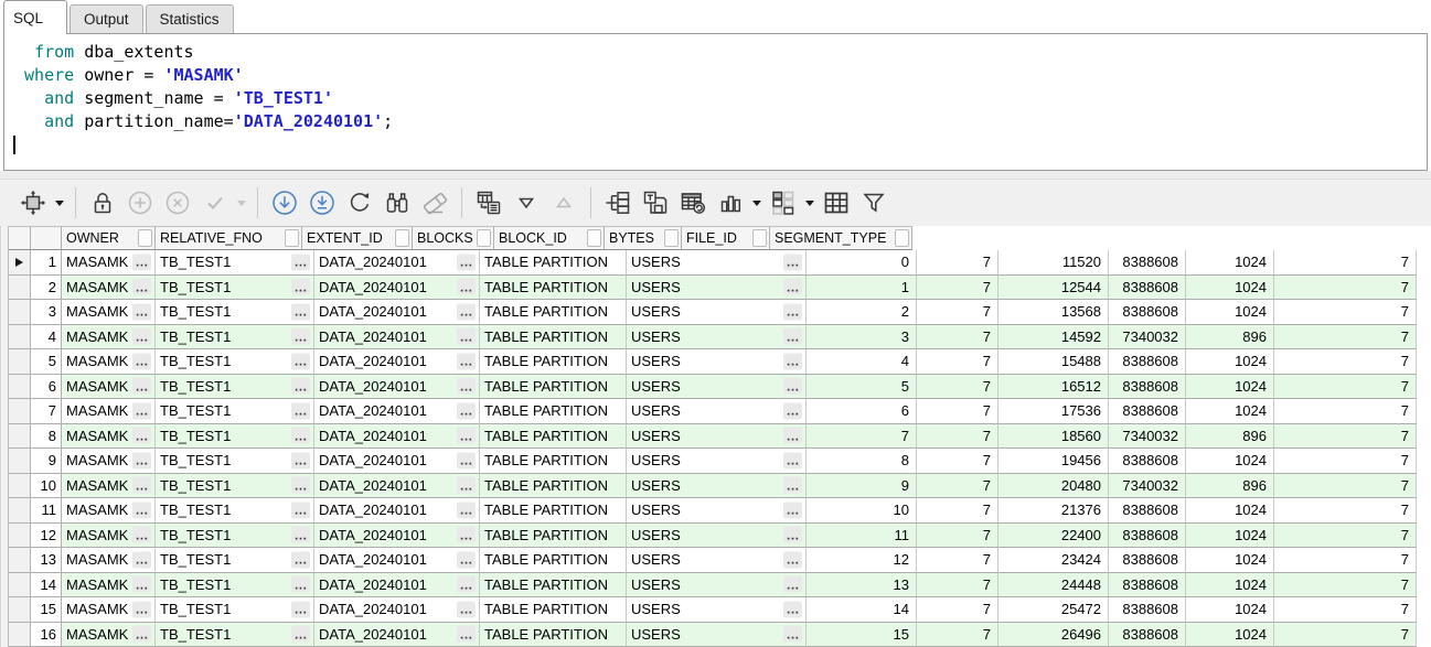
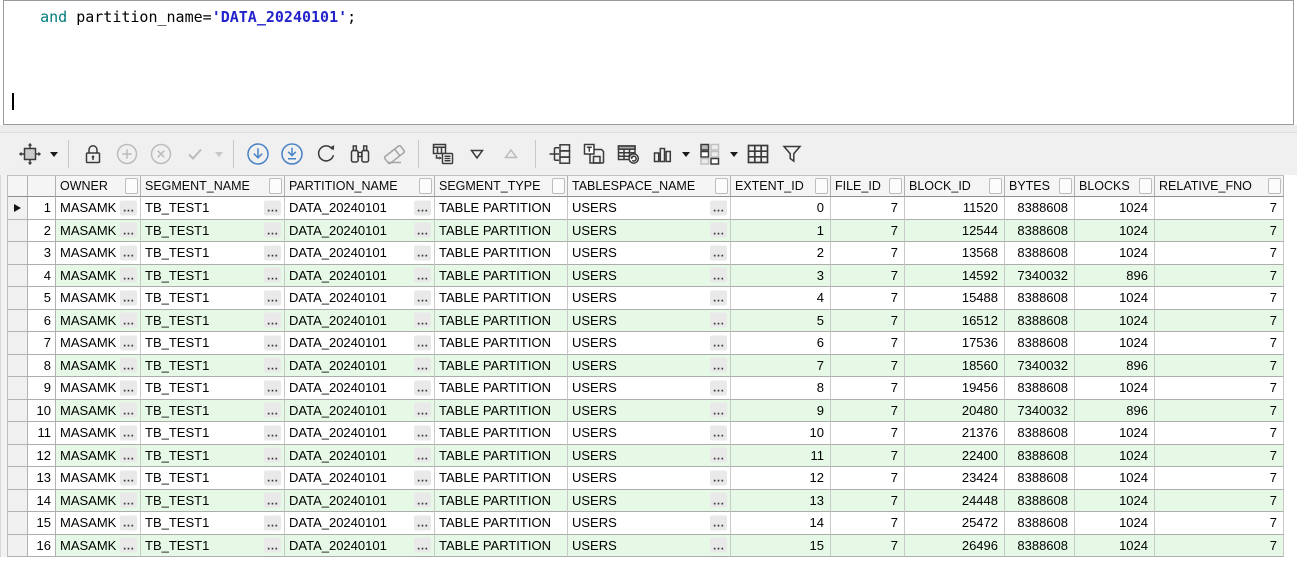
- SQL
- Output
- Statistics
- from dba_extents
- where owner = 'MASAMK'
- and segment_name = 'TB_TEST1'
  and partition_name='DATA_20240101';
  OWNER
+ SEGMENT_NAME
+ PARTITION_NAME
- RELATIVE_FNO
+ SEGMENT_TYPE
+ TABLESPACE_NAME
  EXTENT_ID
- BLOCKS
+ FILE_ID
  BLOCK_ID
  BYTES
- FILE_ID
+ BLOCKS
- SEGMENT_TYPE
+ RELATIVE_FNO
  1
  MASAMK
  …
  TB_TEST1
  …
  DATA_20240101
  …
  TABLE PARTITION
  USERS
  …
  0
  7
  11520
  8388608
  1024
  7
  2
  MASAMK
  …
  TB_TEST1
  …
  DATA_20240101
  …
  TABLE PARTITION
  USERS
  …
  1
  7
  12544
  8388608
  1024
  7
  3
  MASAMK
  …
  TB_TEST1
  …
  DATA_20240101
  …
  TABLE PARTITION
  USERS
  …
  2
  7
  13568
  8388608
  1024
  7
  4
  MASAMK
  …
  TB_TEST1
  …
  DATA_20240101
  …
  TABLE PARTITION
  USERS
  …
  3
  7
  14592
  7340032
  896
  7
  5
  MASAMK
  …
  TB_TEST1
  …
  DATA_20240101
  …
  TABLE PARTITION
  USERS
  …
  4
  7
  15488
  8388608
  1024
  7
  6
  MASAMK
  …
  TB_TEST1
  …
  DATA_20240101
  …
  TABLE PARTITION
  USERS
  …
  5
  7
  16512
  8388608
  1024
  7
  7
  MASAMK
  …
  TB_TEST1
  …
  DATA_20240101
  …
  TABLE PARTITION
  USERS
  …
  6
  7
  17536
  8388608
  1024
  7
  8
  MASAMK
  …
  TB_TEST1
  …
  DATA_20240101
  …
  TABLE PARTITION
  USERS
  …
  7
  7
  18560
  7340032
  896
  7
  9
  MASAMK
  …
  TB_TEST1
  …
  DATA_20240101
  …
  TABLE PARTITION
  USERS
  …
  8
  7
  19456
  8388608
  1024
  7
  10
  MASAMK
  …
  TB_TEST1
  …
  DATA_20240101
  …
  TABLE PARTITION
  USERS
  …
  9
  7
  20480
  7340032
  896
  7
  11
  MASAMK
  …
  TB_TEST1
  …
  DATA_20240101
  …
  TABLE PARTITION
  USERS
  …
  10
  7
  21376
  8388608
  1024
  7
  12
  MASAMK
  …
  TB_TEST1
  …
  DATA_20240101
  …
  TABLE PARTITION
  USERS
  …
  11
  7
  22400
  8388608
  1024
  7
  13
  MASAMK
  …
  TB_TEST1
  …
  DATA_20240101
  …
  TABLE PARTITION
  USERS
  …
  12
  7
  23424
  8388608
  1024
  7
  14
  MASAMK
  …
  TB_TEST1
  …
  DATA_20240101
  …
  TABLE PARTITION
  USERS
  …
  13
  7
  24448
  8388608
  1024
  7
  15
  MASAMK
  …
  TB_TEST1
  …
  DATA_20240101
  …
  TABLE PARTITION
  USERS
  …
  14
  7
  25472
  8388608
  1024
  7
  16
  MASAMK
  …
  TB_TEST1
  …
  DATA_20240101
  …
  TABLE PARTITION
  USERS
  …
  15
  7
  26496
  8388608
  1024
  7
